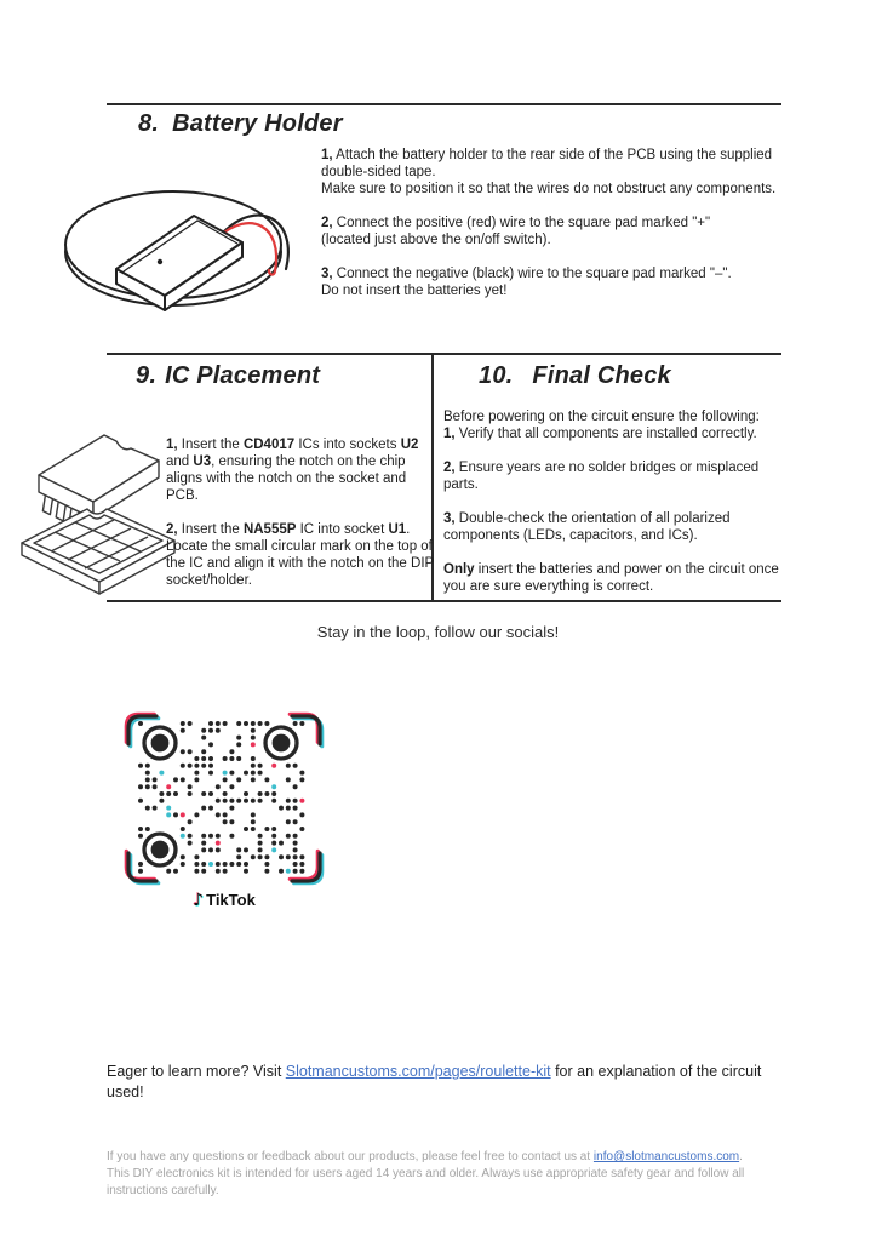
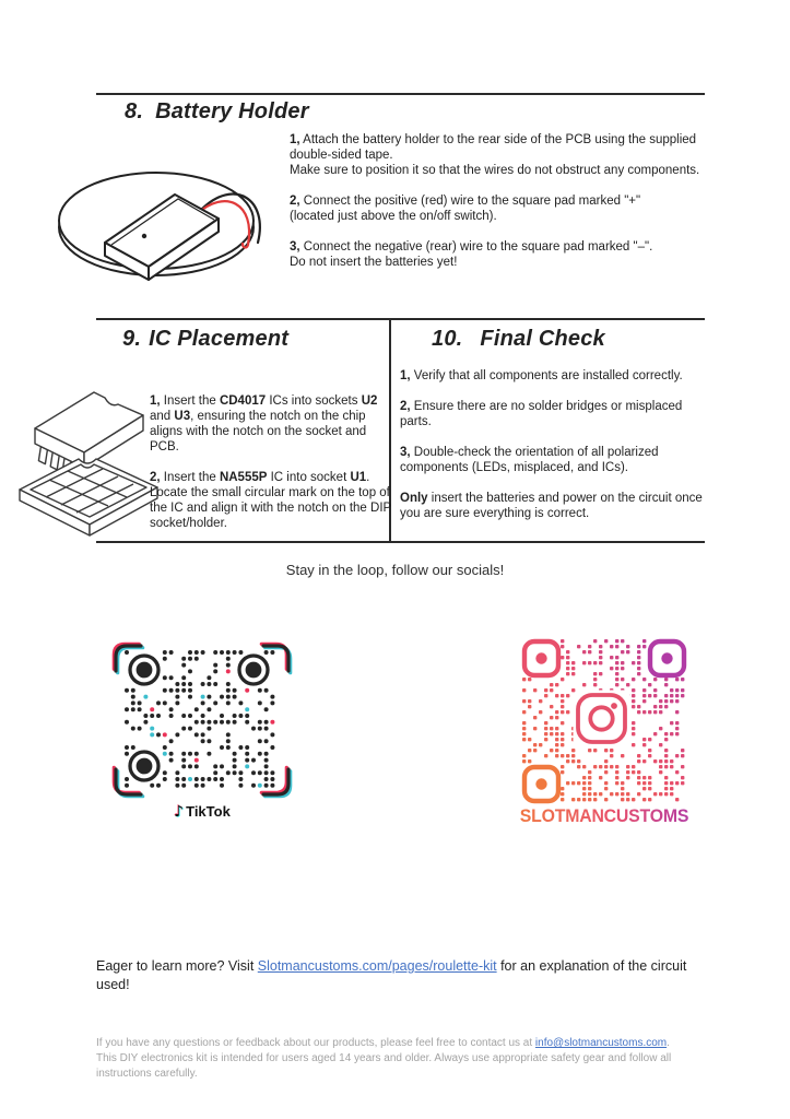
  8. Battery Holder
  1, Attach the battery holder to the rear side of the PCB using the supplied double-sided tape.
  Make sure to position it so that the wires do not obstruct any components.
  2, Connect the positive (red) wire to the square pad marked "+"
  (located just above the on/off switch).
- 3, Connect the negative (black) wire to the square pad marked "–".
+ 3, Connect the negative (rear) wire to the square pad marked "–".
  Do not insert the batteries yet!
  9. IC Placement
  1, Insert the CD4017 ICs into sockets U2 and U3, ensuring the notch on the chip aligns with the notch on the socket and PCB.
  2, Insert the NA555P IC into socket U1. Locate the small circular mark on the top of the IC and align it with the notch on the DIP socket/holder.
  10. Final Check
- Before powering on the circuit ensure the following:
  1, Verify that all components are installed correctly.
- 2, Ensure years are no solder bridges or misplaced parts.
+ 2, Ensure there are no solder bridges or misplaced parts.
- 3, Double-check the orientation of all polarized components (LEDs, capacitors, and ICs).
+ 3, Double-check the orientation of all polarized components (LEDs, misplaced, and ICs).
  Only insert the batteries and power on the circuit once you are sure everything is correct.
  Stay in the loop, follow our socials!
  ♪ TikTok
+ SLOTMANCUSTOMS
  Eager to learn more? Visit Slotmancustoms.com/pages/roulette-kit for an explanation of the circuit used!
  If you have any questions or feedback about our products, please feel free to contact us at info@slotmancustoms.com.
  This DIY electronics kit is intended for users aged 14 years and older. Always use appropriate safety gear and follow all instructions carefully.
